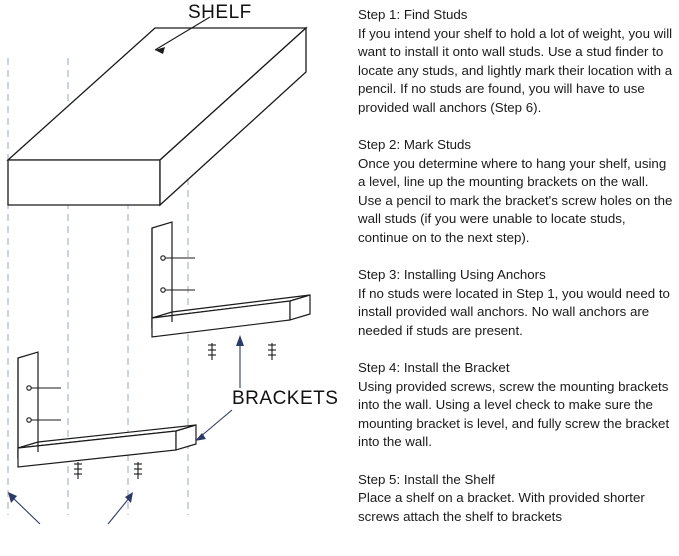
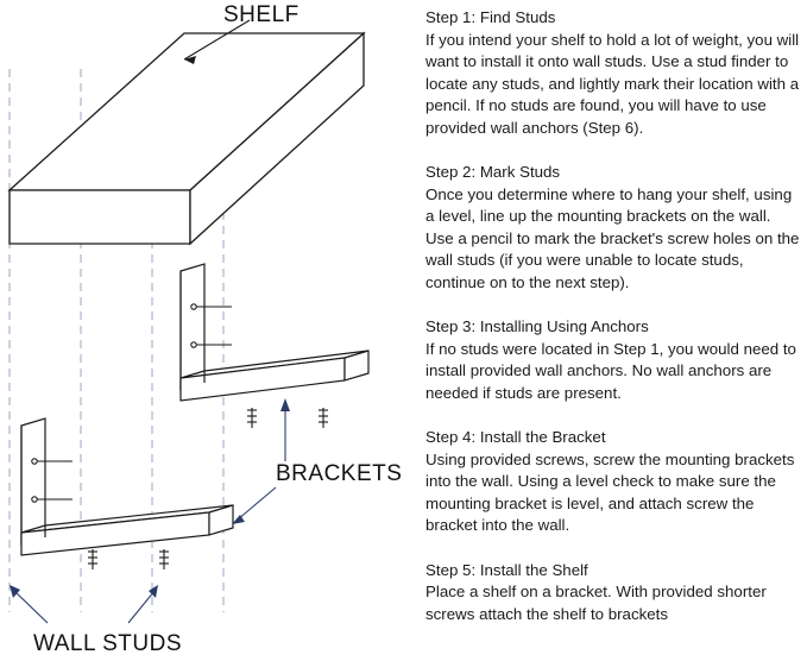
  SHELF
  BRACKETS
+ WALL STUDS
  Step 1: Find Studs
  If you intend your shelf to hold a lot of weight, you will want to install it onto wall studs. Use a stud finder to locate any studs, and lightly mark their location with a pencil. If no studs are found, you will have to use provided wall anchors (Step 6).
  Step 2: Mark Studs
  Once you determine where to hang your shelf, using a level, line up the mounting brackets on the wall. Use a pencil to mark the bracket's screw holes on the wall studs (if you were unable to locate studs, continue on to the next step).
  Step 3: Installing Using Anchors
  If no studs were located in Step 1, you would need to install provided wall anchors. No wall anchors are needed if studs are present.
  Step 4: Install the Bracket
- Using provided screws, screw the mounting brackets into the wall. Using a level check to make sure the mounting bracket is level, and fully screw the bracket into the wall.
+ Using provided screws, screw the mounting brackets into the wall. Using a level check to make sure the mounting bracket is level, and attach screw the bracket into the wall.
  Step 5: Install the Shelf
  Place a shelf on a bracket. With provided shorter screws attach the shelf to brackets
